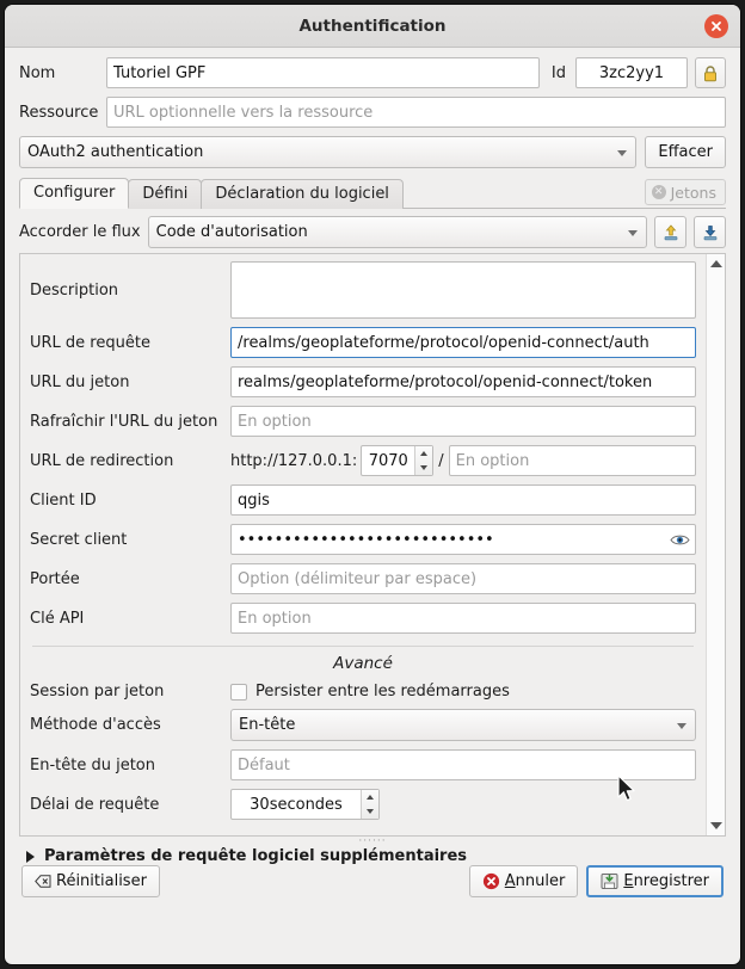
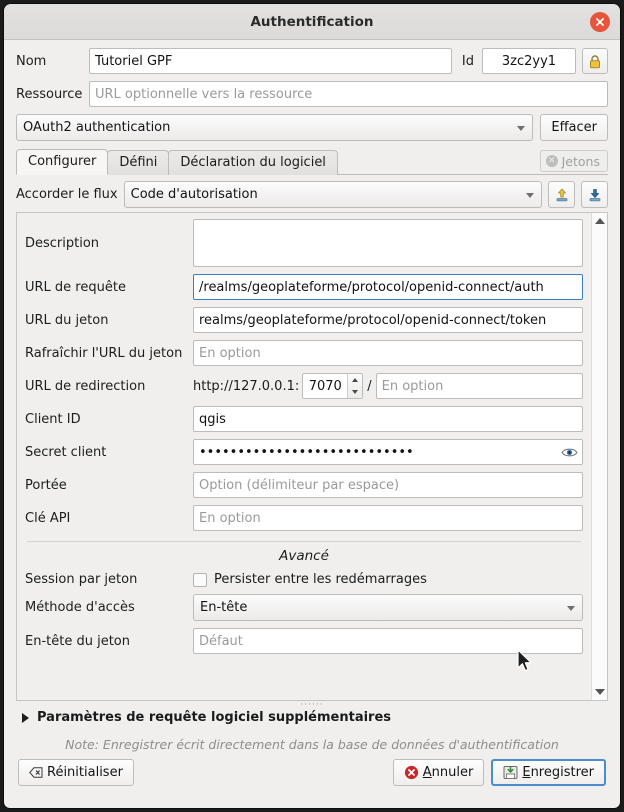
  Authentification
  Nom
  Tutoriel GPF
  Id
  3zc2yy1
  Ressource
  URL optionnelle vers la ressource
  OAuth2 authentication
  Effacer
  Configurer
  Défini
  Déclaration du logiciel
  ✕
  Jetons
  Accorder le flux
  Code d'autorisation
  Description
  URL de requête
  /realms/geoplateforme/protocol/openid-connect/auth
  URL du jeton
  realms/geoplateforme/protocol/openid-connect/token
  Rafraîchir l'URL du jeton
  En option
  URL de redirection
  http://127.0.0.1:
  7070
  /
  En option
  Client ID
  qgis
  Secret client
  ••••••••••••••••••••••••••••
  Portée
  Option (délimiteur par espace)
  Clé API
  En option
  Avancé
  Session par jeton
  Persister entre les redémarrages
  Méthode d'accès
  En-tête
  En-tête du jeton
  Défaut
- Délai de requête
- 30secondes
  ······
  Paramètres de requête logiciel supplémentaires
+ Note: Enregistrer écrit directement dans la base de données d'authentification
  Réinitialiser
  Annuler
  Enregistrer
